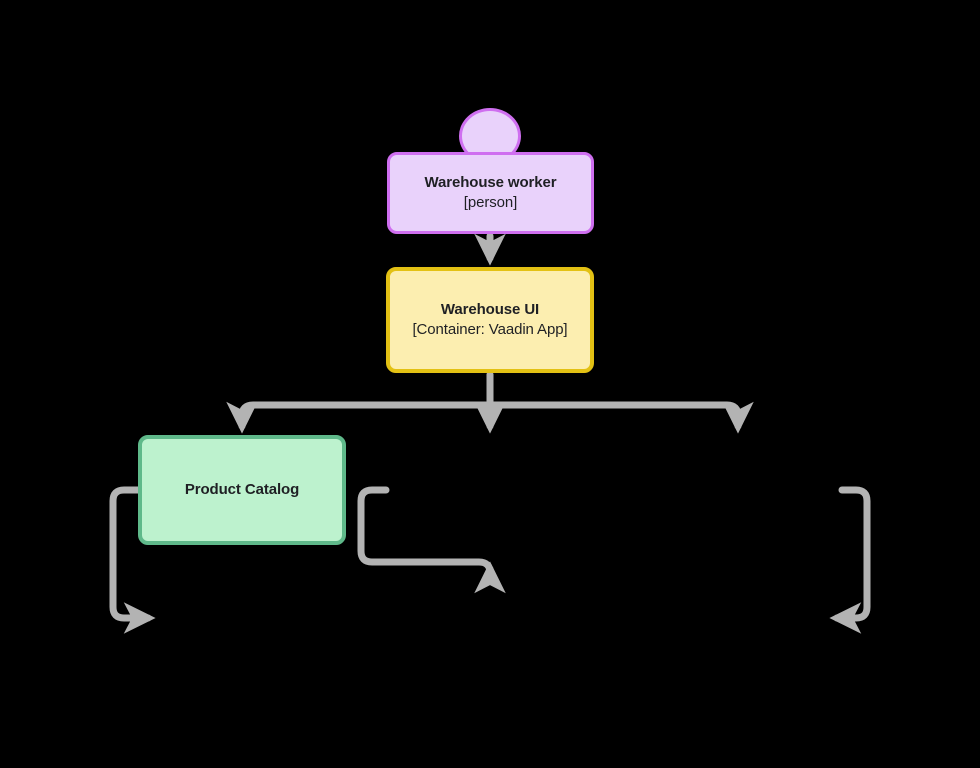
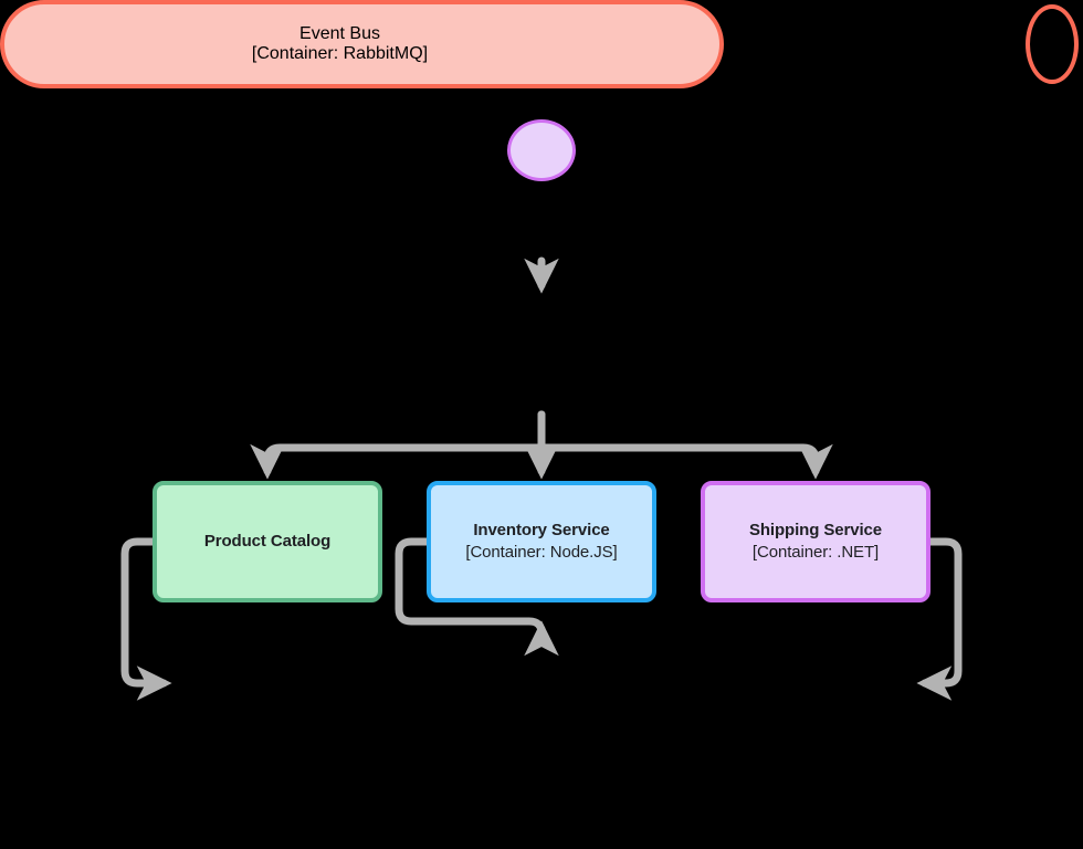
- Warehouse worker
- [person]
- Warehouse UI
- [Container: Vaadin App]
  Product Catalog
+ Inventory Service
+ [Container: Node.JS]
+ Shipping Service
+ [Container: .NET]
+ Event Bus
+ [Container: RabbitMQ]
